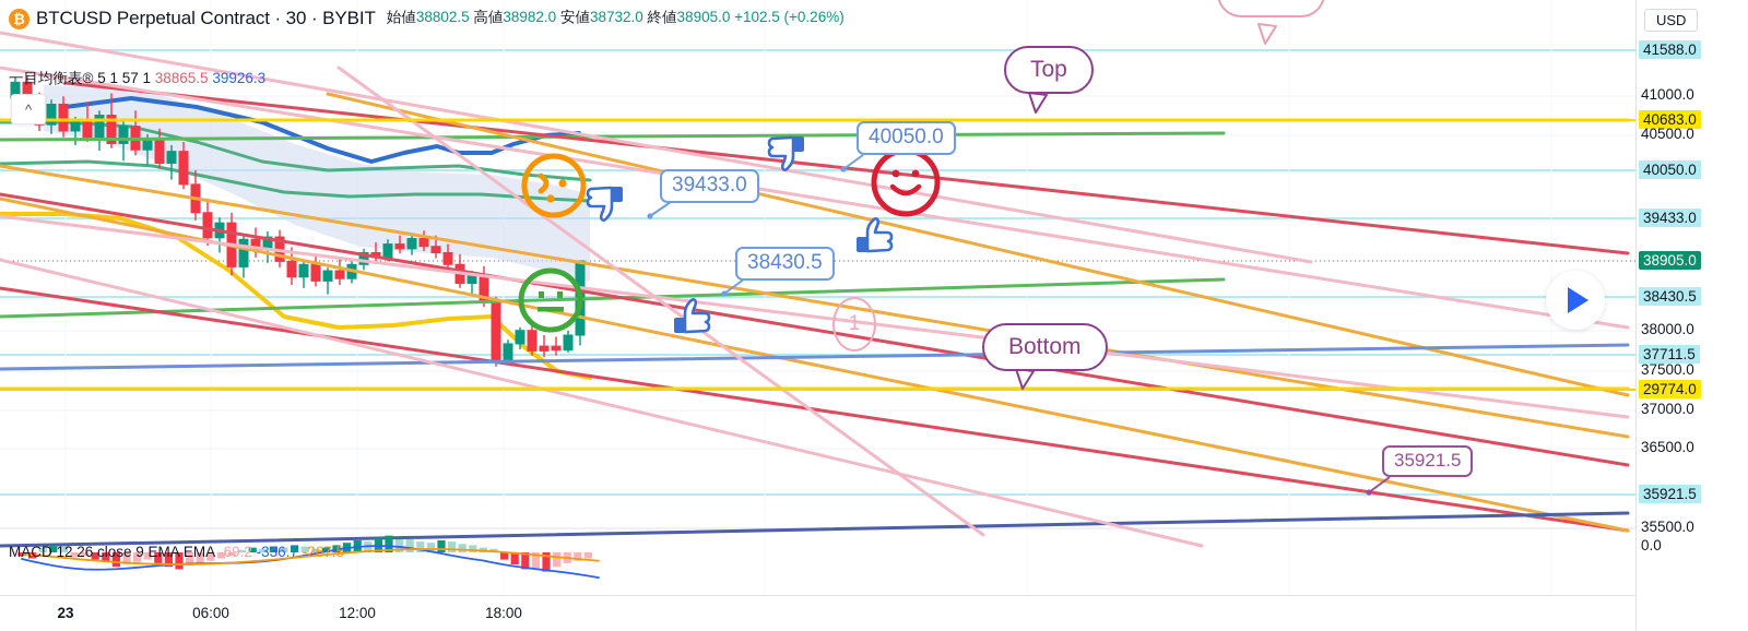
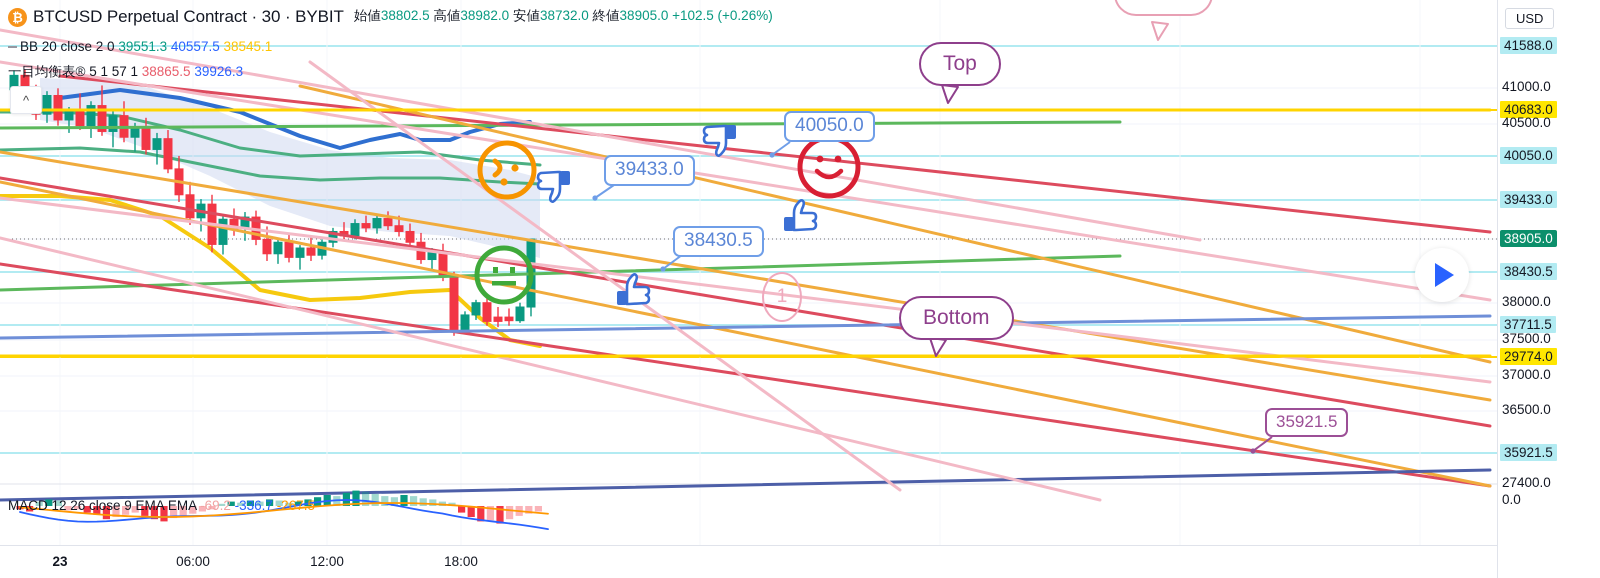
  ₿
  BTCUSD Perpetual Contract · 30 · BYBIT
  始値38802.5 高値38982.0 安値38732.0 終値38905.0 +102.5 (+0.26%)
+ BB 20 close 2 0 39551.3 40557.5 38545.1
  一目均衡表® 5 1 57 1 38865.5 39926.3
  MACD 12 26 close 9 EMA EMA -69.2 -336.7 -267.5
  ^
  USD
  41588.0
  41000.0
  40683.0
  40500.0
  40050.0
  39433.0
  38905.0
  38430.5
  38000.0
  37711.5
  37500.0
  29774.0
  37000.0
  36500.0
  35921.5
- 35500.0
+ 27400.0
  0.0
  23
  06:00
  12:00
  18:00
  40050.0
  39433.0
  38430.5
  35921.5
  Top
  Bottom
  1
